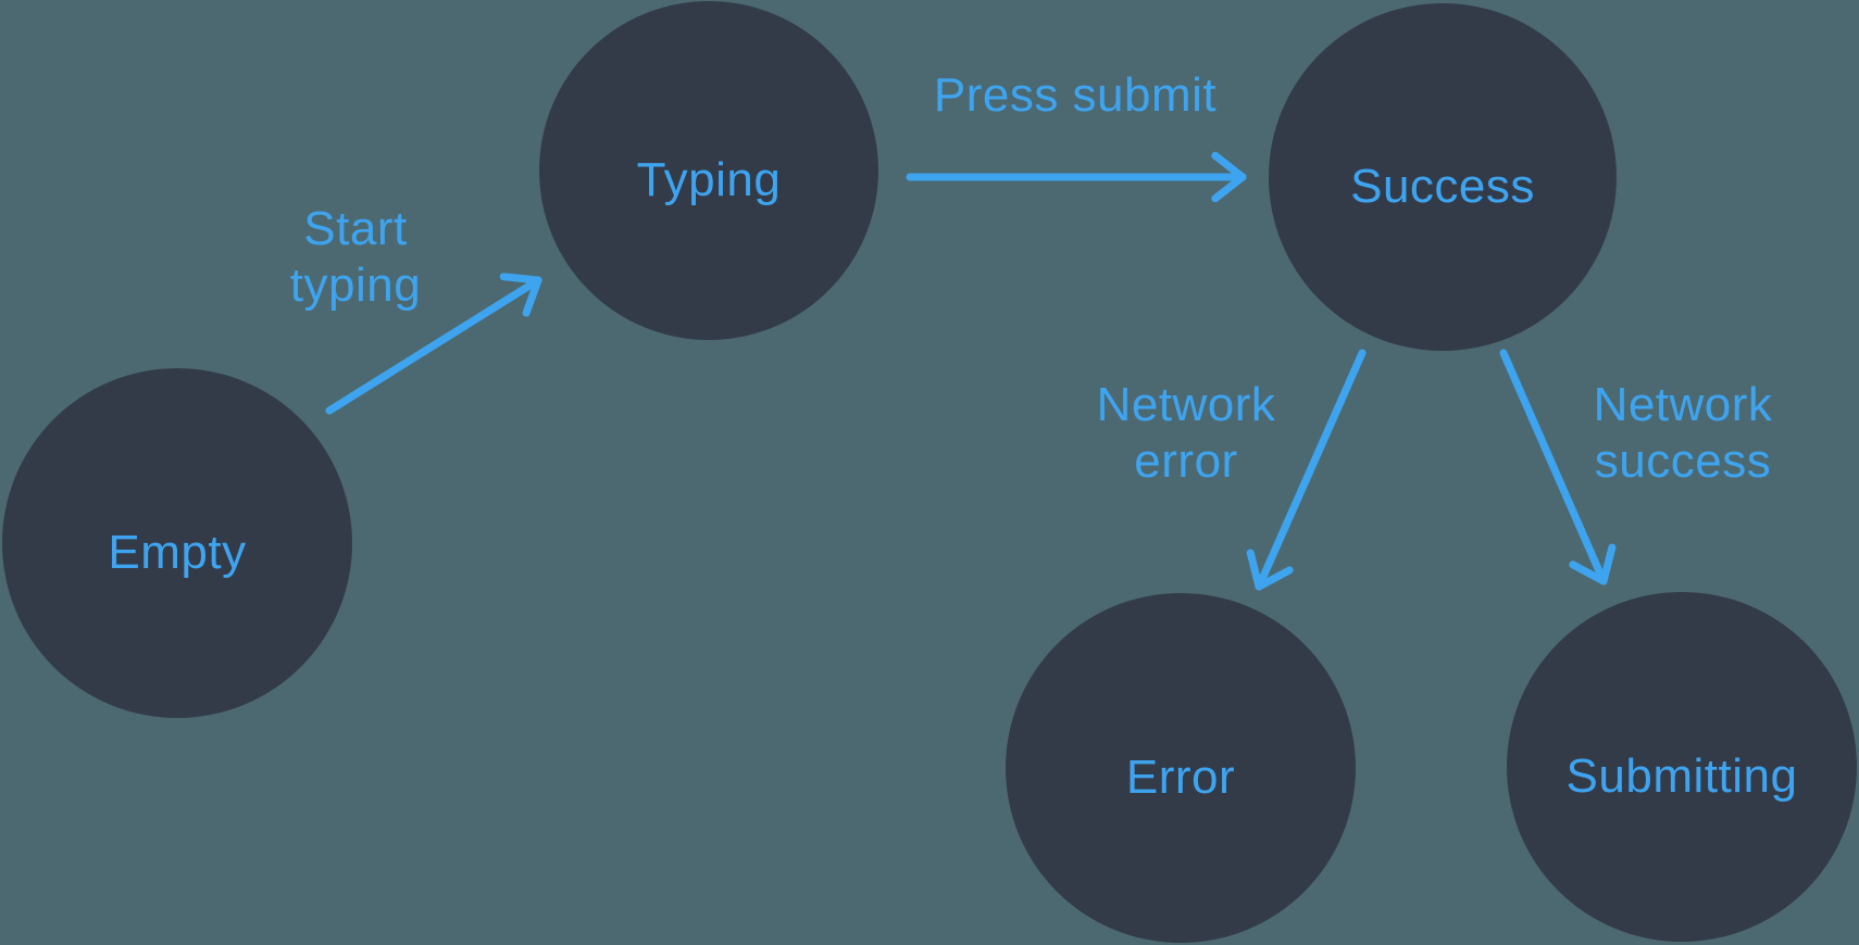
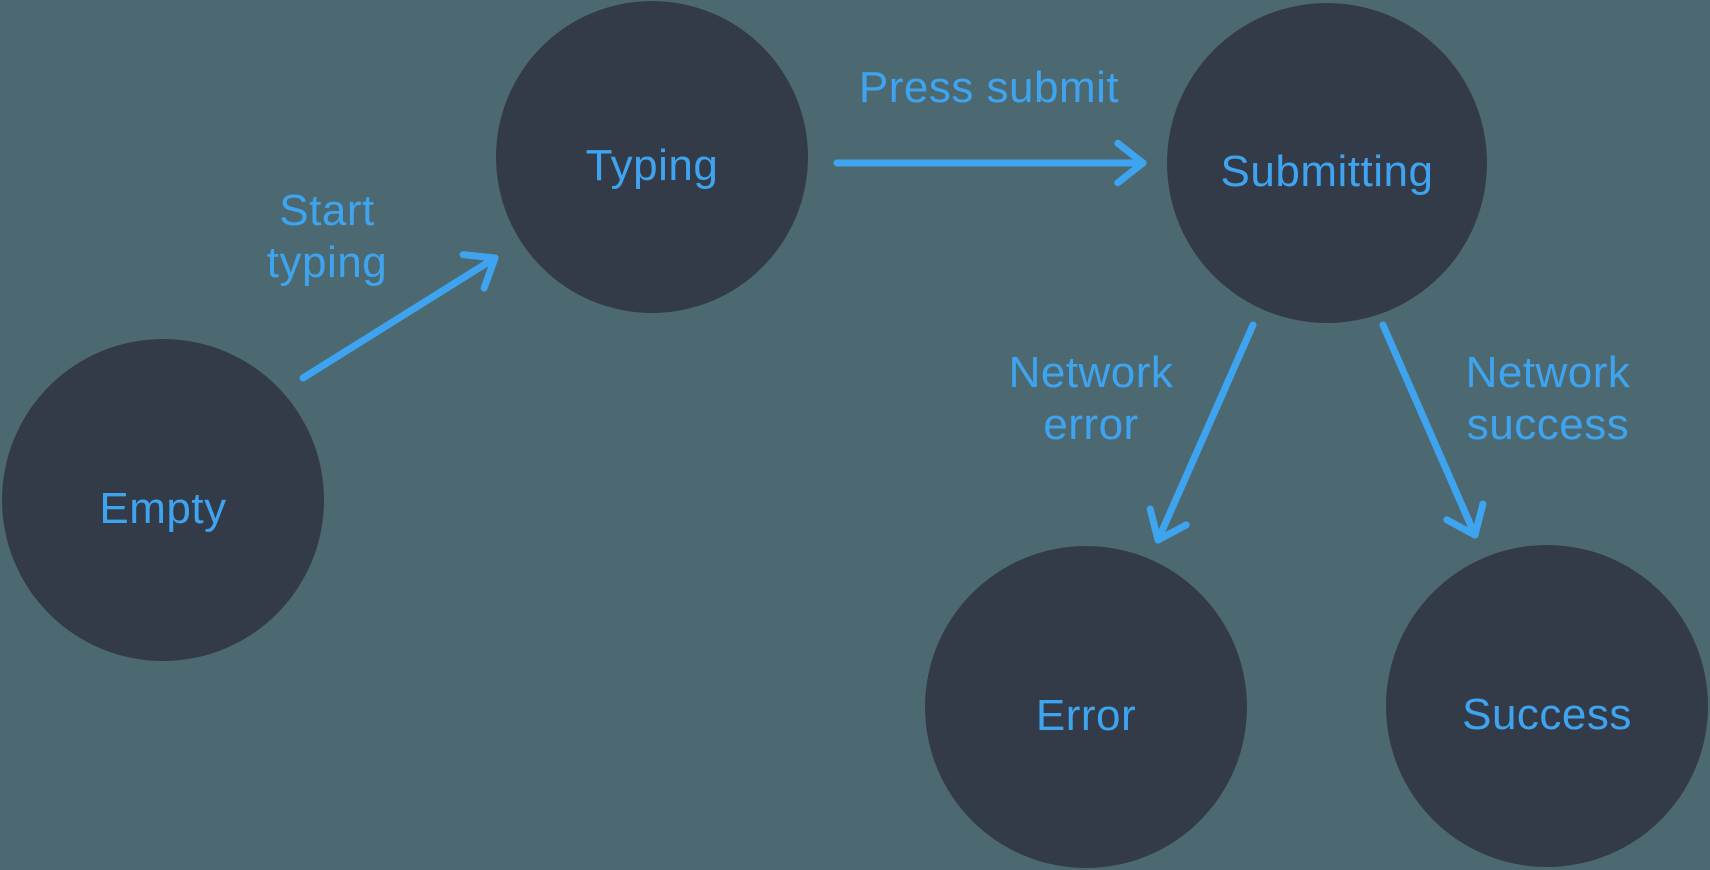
  Start
  typing
  Press submit
  Network
  error
  Network
  success
  Empty
  Typing
- Success
+ Submitting
  Error
- Submitting
+ Success
